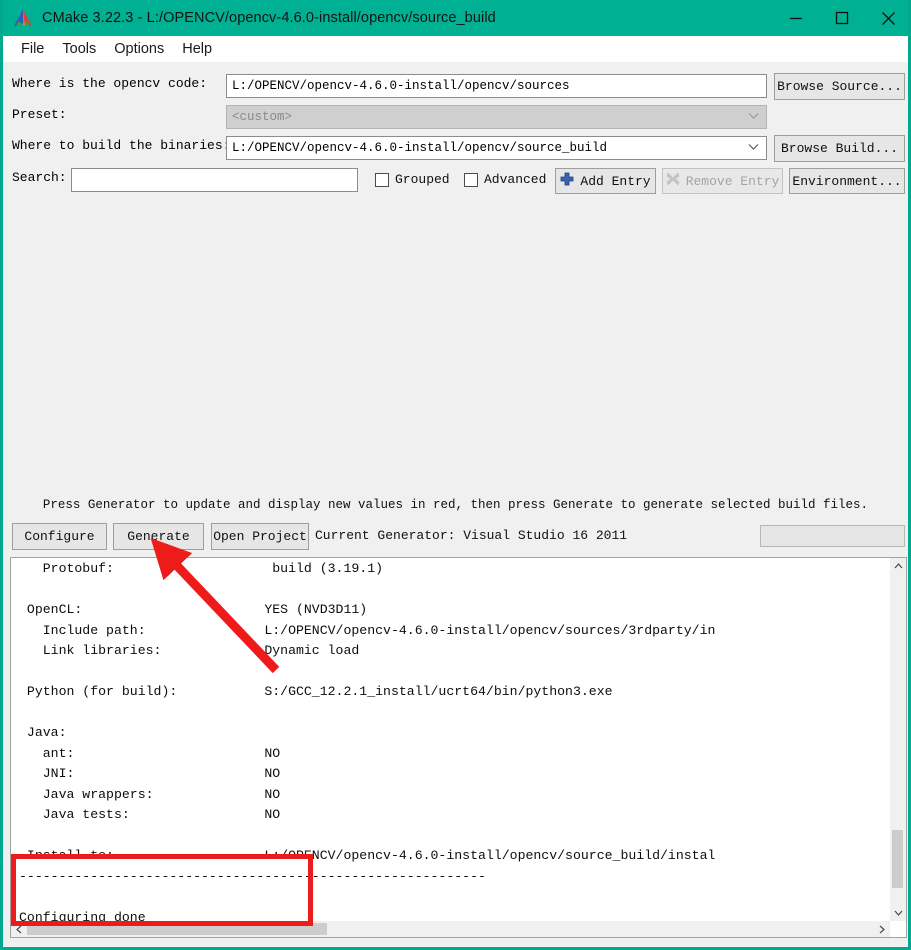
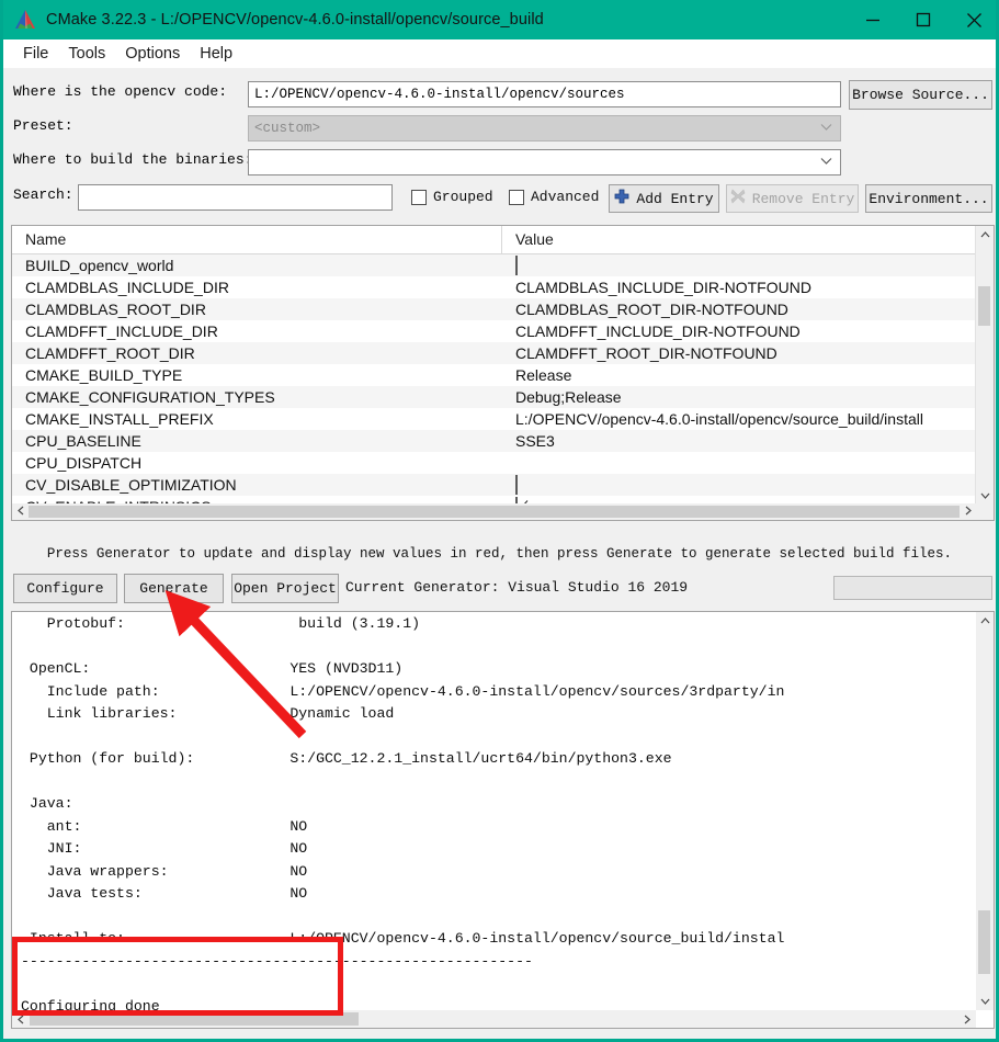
  CMake 3.22.3 - L:/OPENCV/opencv-4.6.0-install/opencv/source_build
  File
  Tools
  Options
  Help
  Where is the opencv code:
  L:/OPENCV/opencv-4.6.0-install/opencv/sources
  Browse Source...
  Preset:
  <custom>
  Where to build the binaries
- L:/OPENCV/opencv-4.6.0-install/opencv/source_build
- Browse Build...
  Search:
  Grouped
  Advanced
  Add Entry
  Remove Entry
  Environment...
+ Name
+ Value
+ BUILD_opencv_world
+ CLAMDBLAS_INCLUDE_DIR
+ CLAMDBLAS_INCLUDE_DIR-NOTFOUND
+ CLAMDBLAS_ROOT_DIR
+ CLAMDBLAS_ROOT_DIR-NOTFOUND
+ CLAMDFFT_INCLUDE_DIR
+ CLAMDFFT_INCLUDE_DIR-NOTFOUND
+ CLAMDFFT_ROOT_DIR
+ CLAMDFFT_ROOT_DIR-NOTFOUND
+ CMAKE_BUILD_TYPE
+ Release
+ CMAKE_CONFIGURATION_TYPES
+ Debug;Release
+ CMAKE_INSTALL_PREFIX
+ L:/OPENCV/opencv-4.6.0-install/opencv/source_build/install
+ CPU_BASELINE
+ SSE3
+ CPU_DISPATCH
+ CV_DISABLE_OPTIMIZATION
  Press Generator to update and display new values in red, then press Generate to generate selected build files.
  Configure
  Generate
  Open Project
- Current Generator: Visual Studio 16 2011
+ Current Generator: Visual Studio 16 2019
  Protobuf: build (3.19.1)
  OpenCL: YES (NVD3D11)
  Include path: L:/OPENCV/opencv-4.6.0-install/opencv/sources/3rdparty/in
  Link libraries: Dynamic load
  Python (for build): S:/GCC_12.2.1_install/ucrt64/bin/python3.exe
  Java:
  ant: NO
  JNI: NO
  Java wrappers: NO
  Java tests: NO
  Install to: L:/OPENCV/opencv-4.6.0-install/opencv/source_build/instal
  -----------------------------------------------------------
  Configuring done
